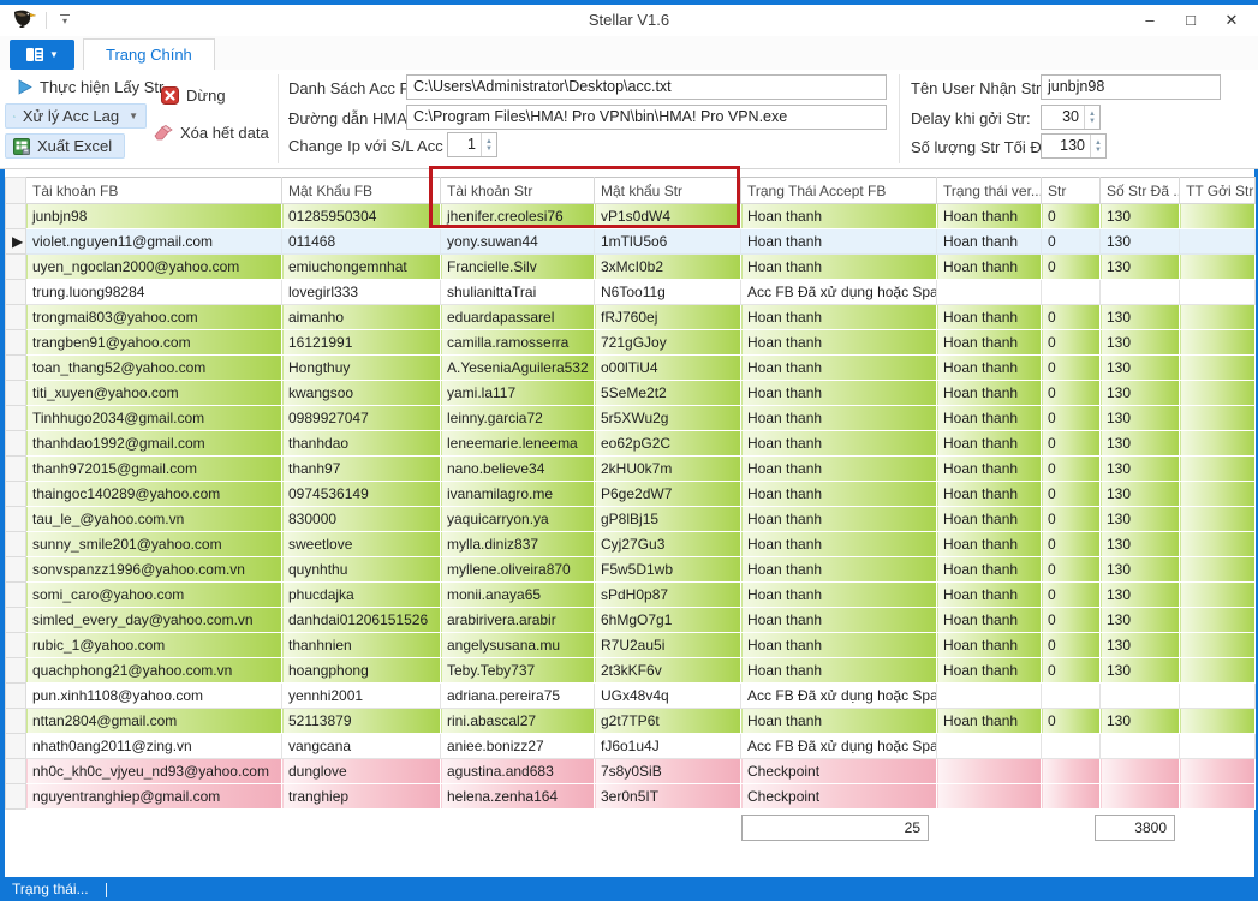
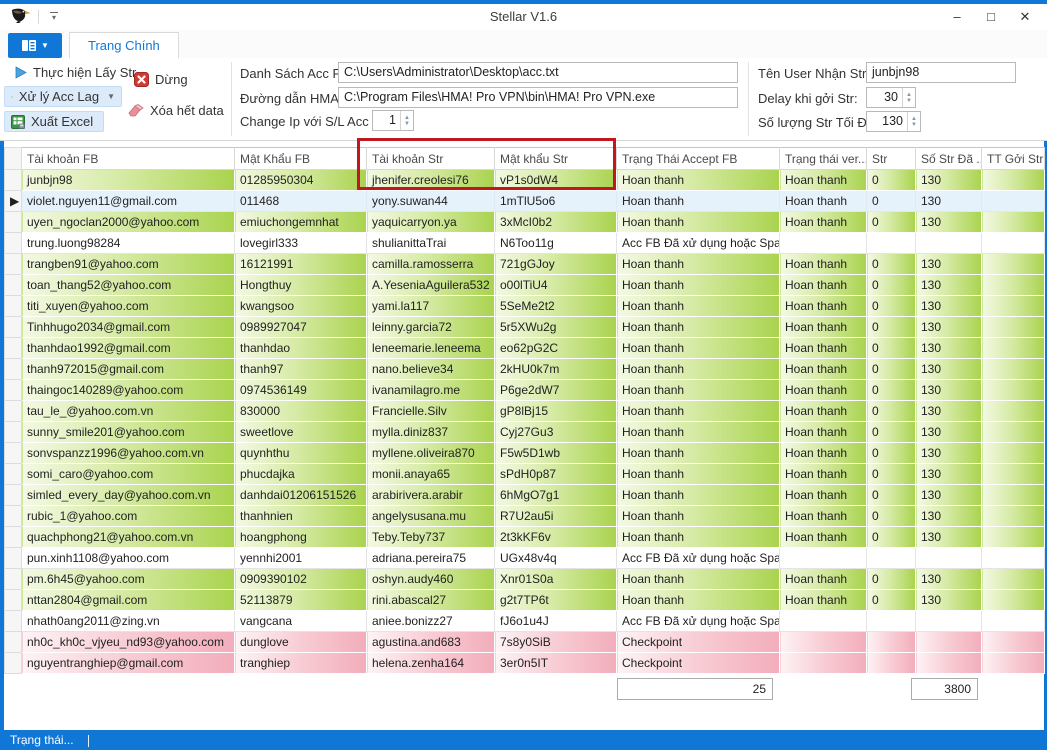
  ▾
  Stellar V1.6
  –
  □
  ✕
  ▼
  Trang Chính
  Thực hiện Lấy Str
  Xử lý Acc Lag
  ▼
  Xuất Excel
  Dừng
  Xóa hết data
  Danh Sách Acc F
  C:\Users\Administrator\Desktop\acc.txt
  Đường dẫn HMA
  C:\Program Files\HMA! Pro VPN\bin\HMA! Pro VPN.exe
  Change Ip với S/L Acc
  1
  Tên User Nhận Str
  junbjn98
  Delay khi gởi Str:
  30
  Số lượng Str Tối Đ
  130
  	Tài khoản FB	Mật Khẩu FB	Tài khoản Str	Mật khẩu Str	Trạng Thái Accept FB	Trạng thái ver..	Str	Số Str Đã .	TT Gởi Str
  	junbjn98	01285950304	jhenifer.creolesi76	vP1s0dW4	Hoan thanh	Hoan thanh	0	130
  ▶	violet.nguyen11@gmail.com	011468	yony.suwan44	1mTlU5o6	Hoan thanh	Hoan thanh	0	130
- 	uyen_ngoclan2000@yahoo.com	emiuchongemnhat	Francielle.Silv	3xMcI0b2	Hoan thanh	Hoan thanh	0	130
+ 	uyen_ngoclan2000@yahoo.com	emiuchongemnhat	yaquicarryon.ya	3xMcI0b2	Hoan thanh	Hoan thanh	0	130
  	trung.luong98284	lovegirl333	shulianittaTrai	N6Too11g	Acc FB Đã xử dụng hoặc Spa
- 	trongmai803@yahoo.com	aimanho	eduardapassarel	fRJ760ej	Hoan thanh	Hoan thanh	0	130
  	trangben91@yahoo.com	16121991	camilla.ramosserra	721gGJoy	Hoan thanh	Hoan thanh	0	130
  	toan_thang52@yahoo.com	Hongthuy	A.YeseniaAguilera532	o00lTiU4	Hoan thanh	Hoan thanh	0	130
  	titi_xuyen@yahoo.com	kwangsoo	yami.la117	5SeMe2t2	Hoan thanh	Hoan thanh	0	130
  	Tinhhugo2034@gmail.com	0989927047	leinny.garcia72	5r5XWu2g	Hoan thanh	Hoan thanh	0	130
  	thanhdao1992@gmail.com	thanhdao	leneemarie.leneema	eo62pG2C	Hoan thanh	Hoan thanh	0	130
  	thanh972015@gmail.com	thanh97	nano.believe34	2kHU0k7m	Hoan thanh	Hoan thanh	0	130
  	thaingoc140289@yahoo.com	0974536149	ivanamilagro.me	P6ge2dW7	Hoan thanh	Hoan thanh	0	130
- 	tau_le_@yahoo.com.vn	830000	yaquicarryon.ya	gP8lBj15	Hoan thanh	Hoan thanh	0	130
+ 	tau_le_@yahoo.com.vn	830000	Francielle.Silv	gP8lBj15	Hoan thanh	Hoan thanh	0	130
  	sunny_smile201@yahoo.com	sweetlove	mylla.diniz837	Cyj27Gu3	Hoan thanh	Hoan thanh	0	130
  	sonvspanzz1996@yahoo.com.vn	quynhthu	myllene.oliveira870	F5w5D1wb	Hoan thanh	Hoan thanh	0	130
  	somi_caro@yahoo.com	phucdajka	monii.anaya65	sPdH0p87	Hoan thanh	Hoan thanh	0	130
  	simled_every_day@yahoo.com.vn	danhdai01206151526	arabirivera.arabir	6hMgO7g1	Hoan thanh	Hoan thanh	0	130
  	rubic_1@yahoo.com	thanhnien	angelysusana.mu	R7U2au5i	Hoan thanh	Hoan thanh	0	130
  	quachphong21@yahoo.com.vn	hoangphong	Teby.Teby737	2t3kKF6v	Hoan thanh	Hoan thanh	0	130
  	pun.xinh1108@yahoo.com	yennhi2001	adriana.pereira75	UGx48v4q	Acc FB Đã xử dụng hoặc Spa
+ 	pm.6h45@yahoo.com	0909390102	oshyn.audy460	Xnr01S0a	Hoan thanh	Hoan thanh	0	130
  	nttan2804@gmail.com	52113879	rini.abascal27	g2t7TP6t	Hoan thanh	Hoan thanh	0	130
  	nhath0ang2011@zing.vn	vangcana	aniee.bonizz27	fJ6o1u4J	Acc FB Đã xử dụng hoặc Spa
  	nh0c_kh0c_vjyeu_nd93@yahoo.com	dunglove	agustina.and683	7s8y0SiB	Checkpoint
  	nguyentranghiep@gmail.com	tranghiep	helena.zenha164	3er0n5IT	Checkpoint
  25
  3800
  Trạng thái...
